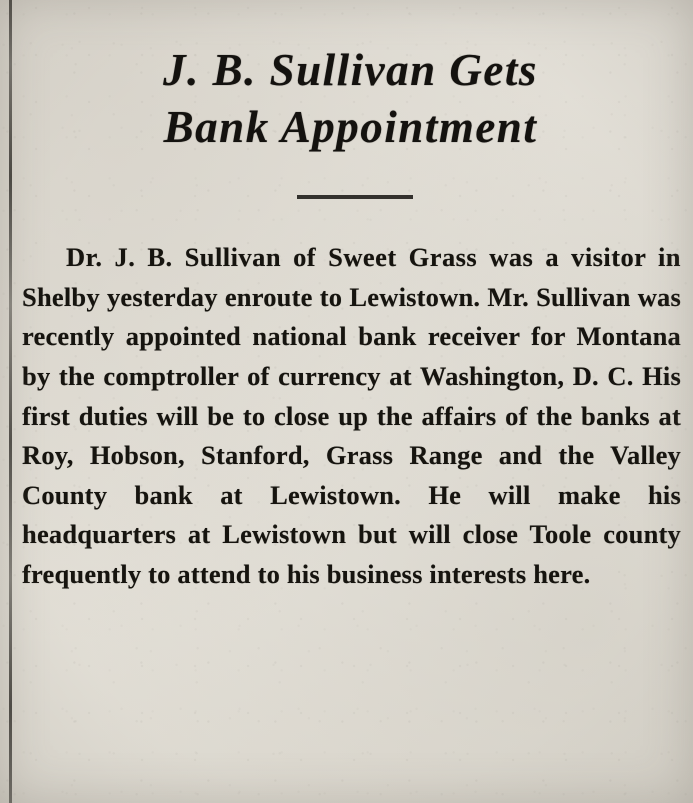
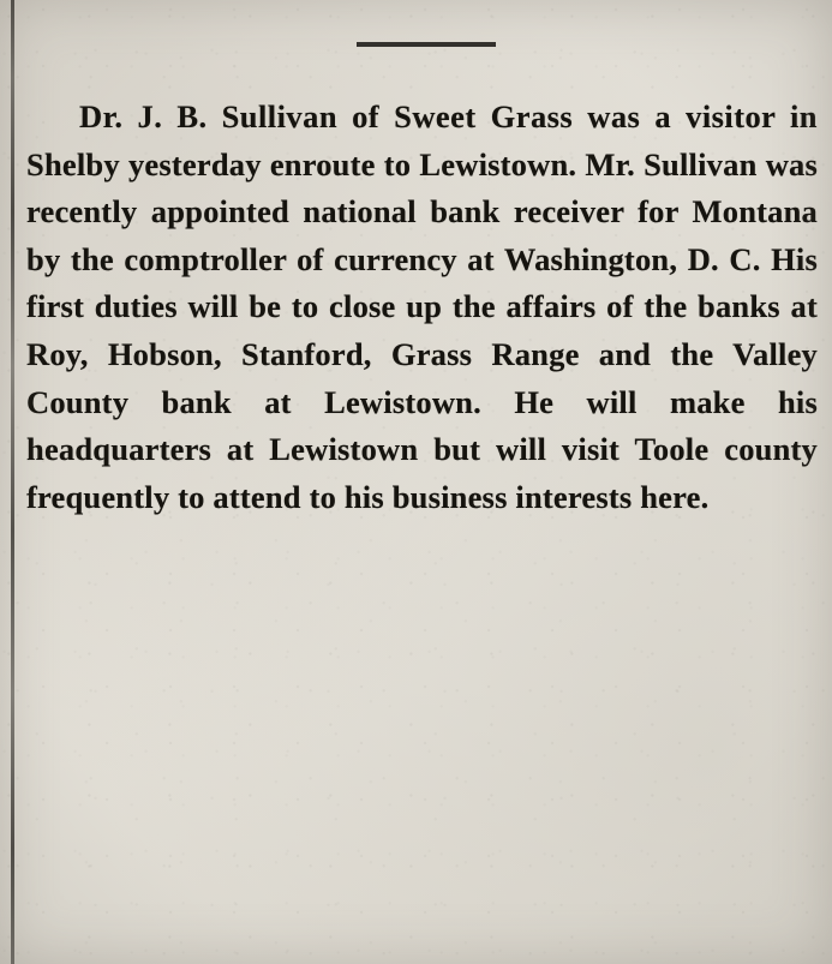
- J. B. Sullivan Gets
- Bank Appointment
- Dr. J. B. Sullivan of Sweet Grass was a visitor in Shelby yesterday enroute to Lewistown. Mr. Sullivan was recently appointed national bank receiver for Montana by the comptroller of currency at Washington, D. C. His first duties will be to close up the affairs of the banks at Roy, Hobson, Stanford, Grass Range and the Valley County bank at Lewistown. He will make his headquarters at Lewistown but will close Toole county frequently to attend to his business interests here.
+ Dr. J. B. Sullivan of Sweet Grass was a visitor in Shelby yesterday enroute to Lewistown. Mr. Sullivan was recently appointed national bank receiver for Montana by the comptroller of currency at Washington, D. C. His first duties will be to close up the affairs of the banks at Roy, Hobson, Stanford, Grass Range and the Valley County bank at Lewistown. He will make his headquarters at Lewistown but will visit Toole county frequently to attend to his business interests here.
